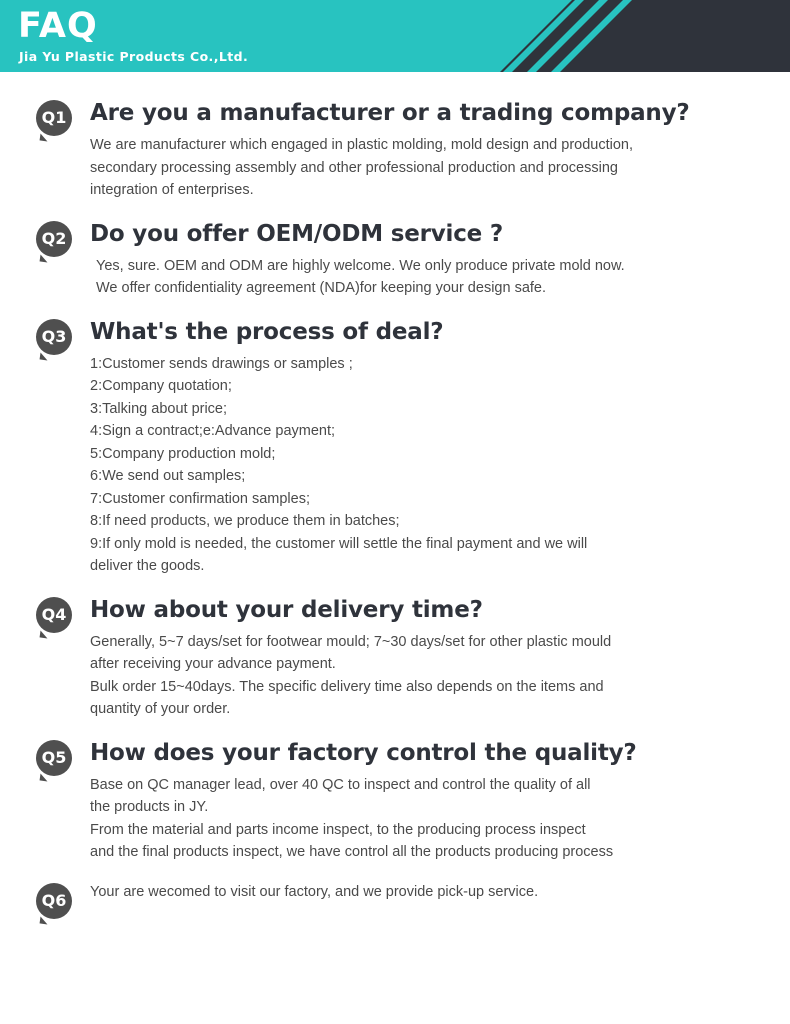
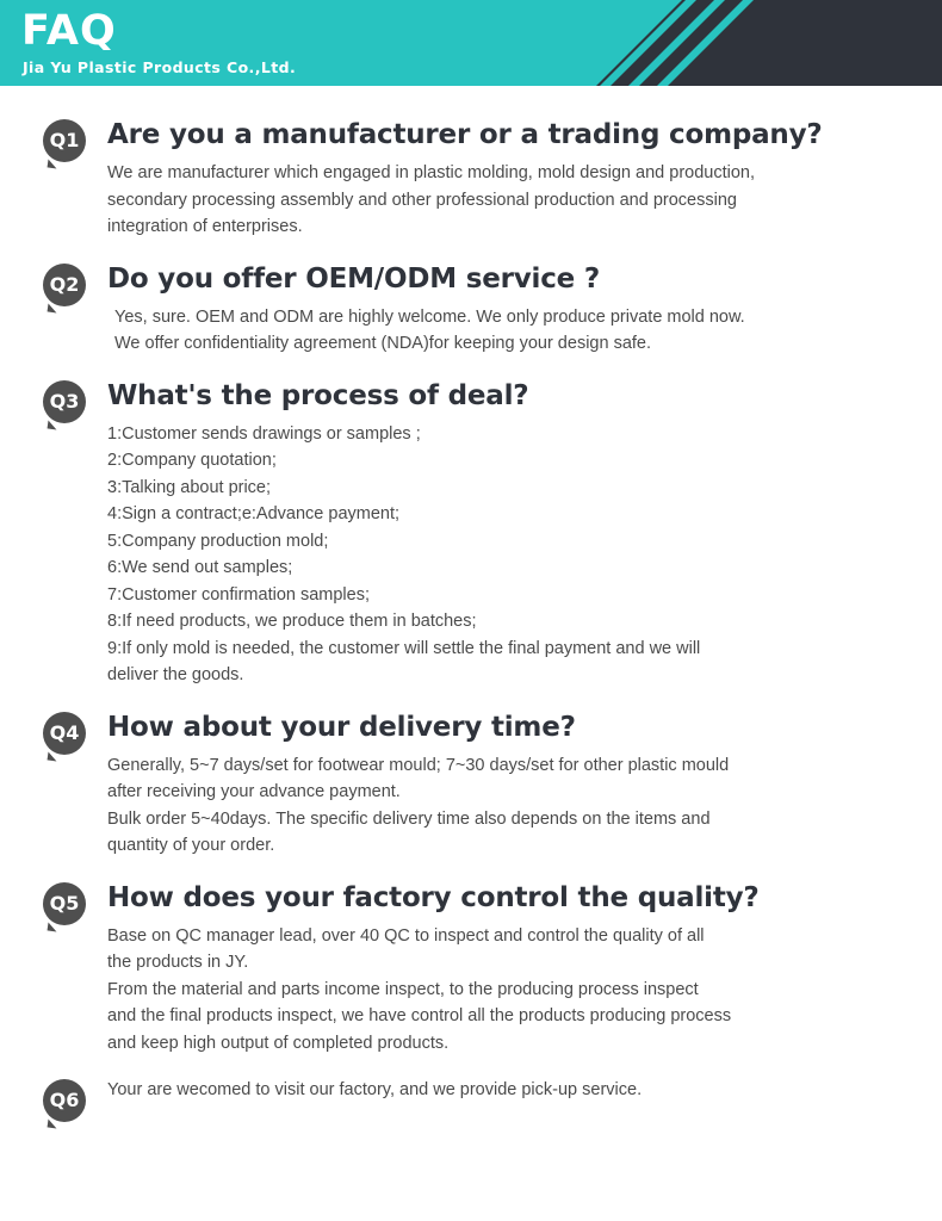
  FAQ
  Jia Yu Plastic Products Co.,Ltd.
  Q1
  Are you a manufacturer or a trading company?
  We are manufacturer which engaged in plastic molding, mold design and production,
  secondary processing assembly and other professional production and processing
  integration of enterprises.
  Q2
  Do you offer OEM/ODM service ?
  Yes, sure. OEM and ODM are highly welcome. We only produce private mold now.
  We offer confidentiality agreement (NDA)for keeping your design safe.
  Q3
  What's the process of deal?
  1:Customer sends drawings or samples ;
  2:Company quotation;
  3:Talking about price;
  4:Sign a contract;e:Advance payment;
  5:Company production mold;
  6:We send out samples;
  7:Customer confirmation samples;
  8:If need products, we produce them in batches;
  9:If only mold is needed, the customer will settle the final payment and we will
  deliver the goods.
  Q4
  How about your delivery time?
  Generally, 5~7 days/set for footwear mould; 7~30 days/set for other plastic mould
  after receiving your advance payment.
- Bulk order 15~40days. The specific delivery time also depends on the items and
+ Bulk order 5~40days. The specific delivery time also depends on the items and
  quantity of your order.
  Q5
  How does your factory control the quality?
  Base on QC manager lead, over 40 QC to inspect and control the quality of all
  the products in JY.
  From the material and parts income inspect, to the producing process inspect
  and the final products inspect, we have control all the products producing process
+ and keep high output of completed products.
  Q6
  Your are wecomed to visit our factory, and we provide pick-up service.
